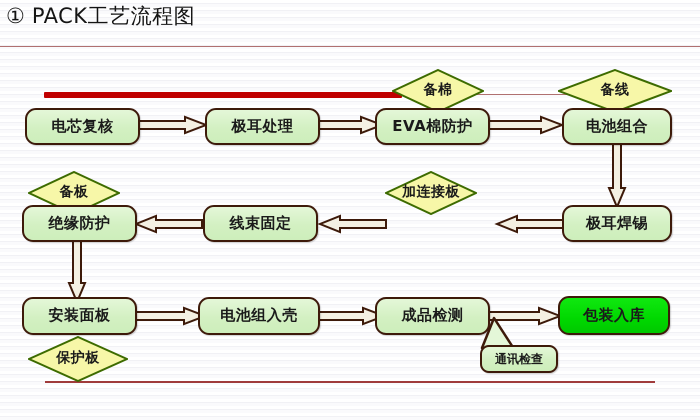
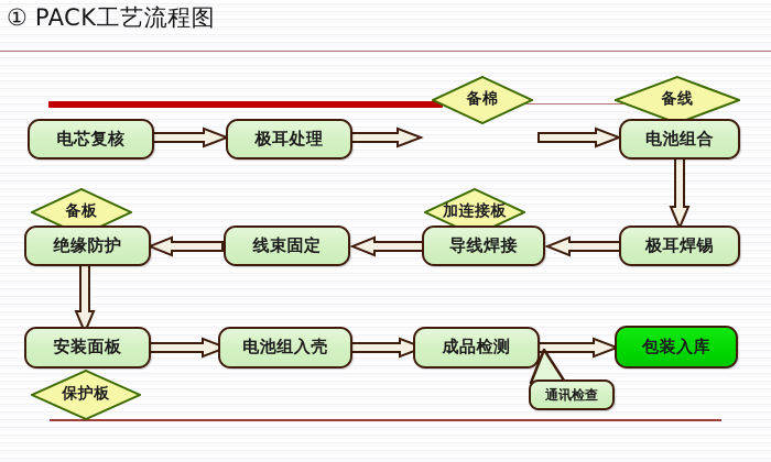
  ①
  PACK工艺流程图
  备棉
  备线
  备板
  加连接板
  保护板
  电芯复核
  极耳处理
- EVA棉防护
  电池组合
  绝缘防护
  线束固定
+ 导线焊接
  极耳焊锡
  安装面板
  电池组入壳
  成品检测
  包装入库
  通讯检查
